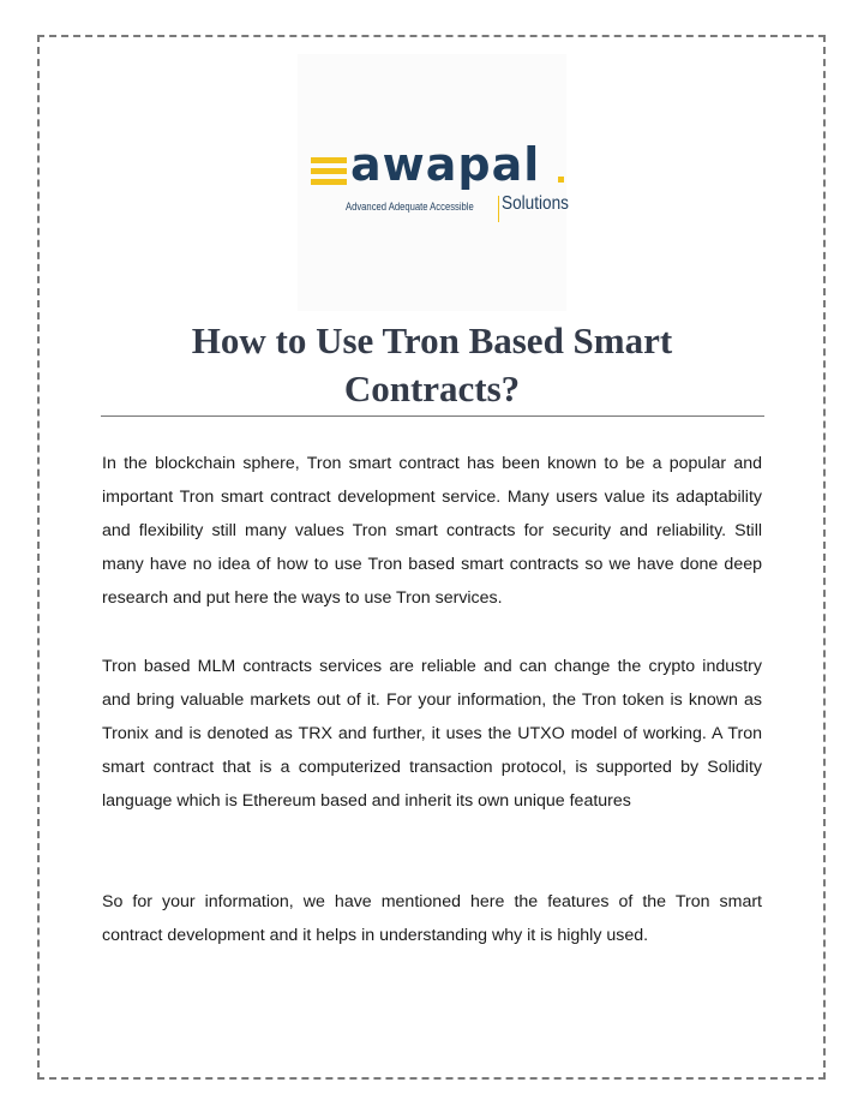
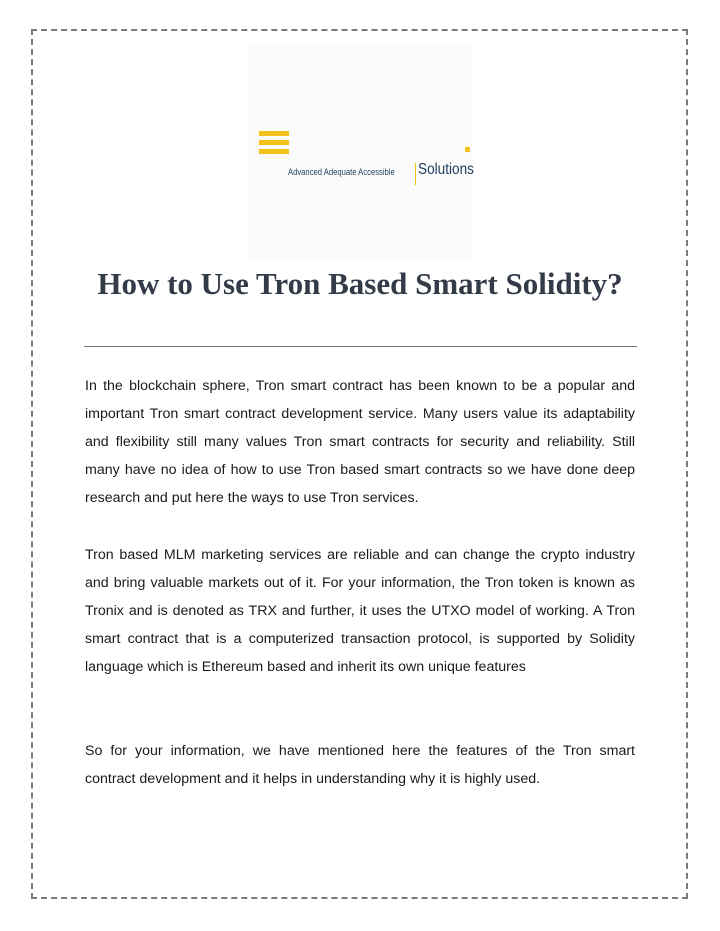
- awapal
  Advanced Adequate Accessible
  Solutions
- How to Use Tron Based Smart Contracts?
+ How to Use Tron Based Smart Solidity?
  In the blockchain sphere, Tron smart contract has been known to be a popular and important Tron smart contract development service. Many users value its adaptability and flexibility still many values Tron smart contracts for security and reliability. Still many have no idea of how to use Tron based smart contracts so we have done deep research and put here the ways to use Tron services.
- Tron based MLM contracts services are reliable and can change the crypto industry and bring valuable markets out of it. For your information, the Tron token is known as Tronix and is denoted as TRX and further, it uses the UTXO model of working. A Tron smart contract that is a computerized transaction protocol, is supported by Solidity language which is Ethereum based and inherit its own unique features
+ Tron based MLM marketing services are reliable and can change the crypto industry and bring valuable markets out of it. For your information, the Tron token is known as Tronix and is denoted as TRX and further, it uses the UTXO model of working. A Tron smart contract that is a computerized transaction protocol, is supported by Solidity language which is Ethereum based and inherit its own unique features
  So for your information, we have mentioned here the features of the Tron smart contract development and it helps in understanding why it is highly used.
